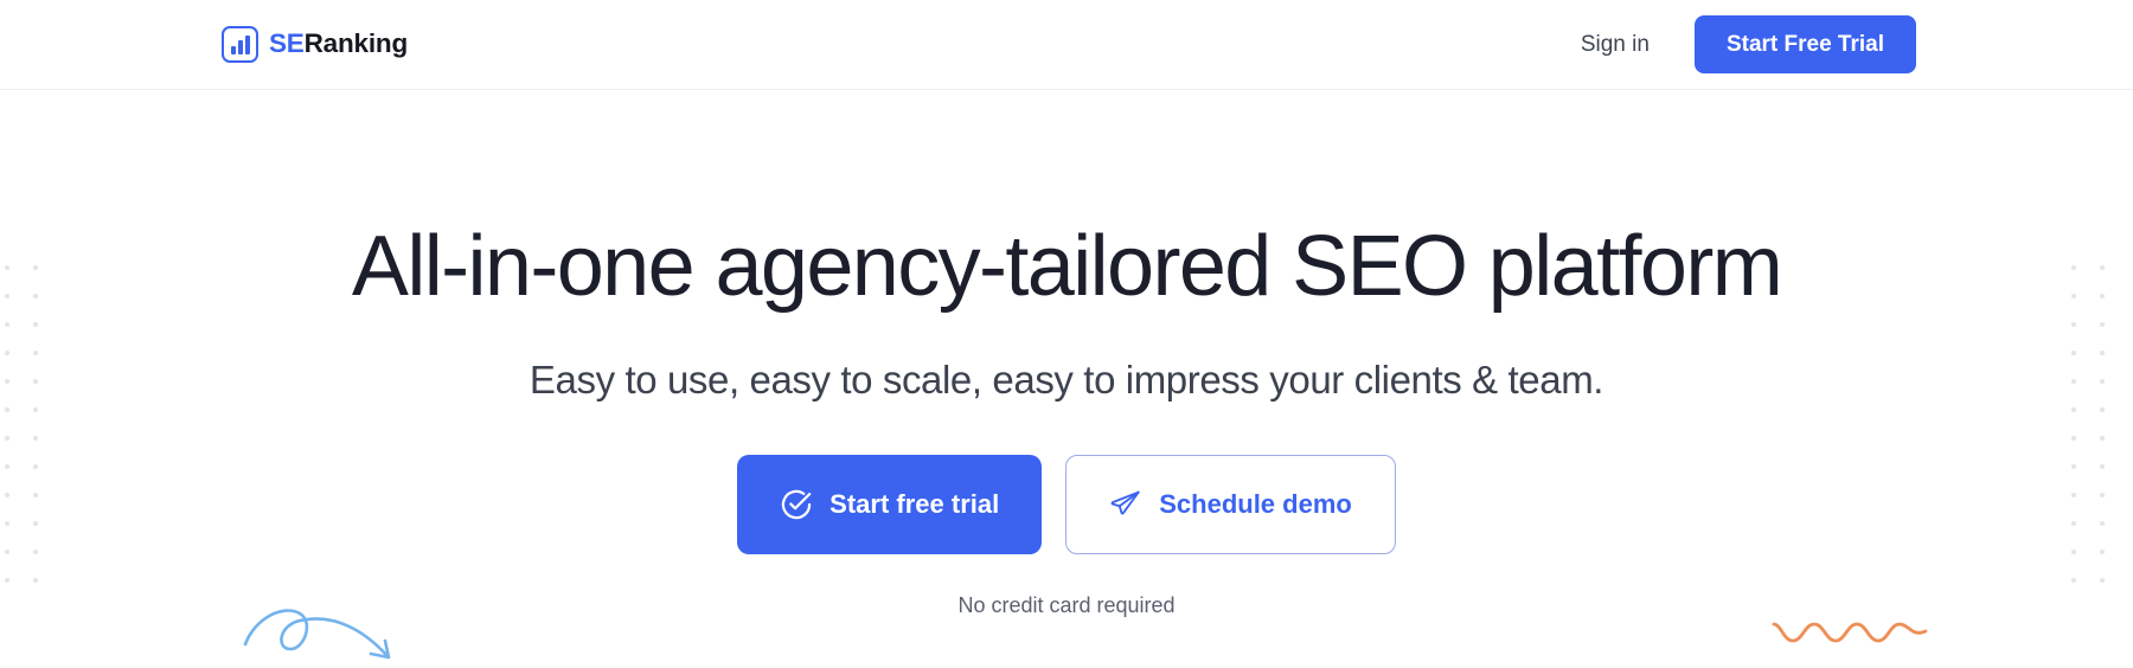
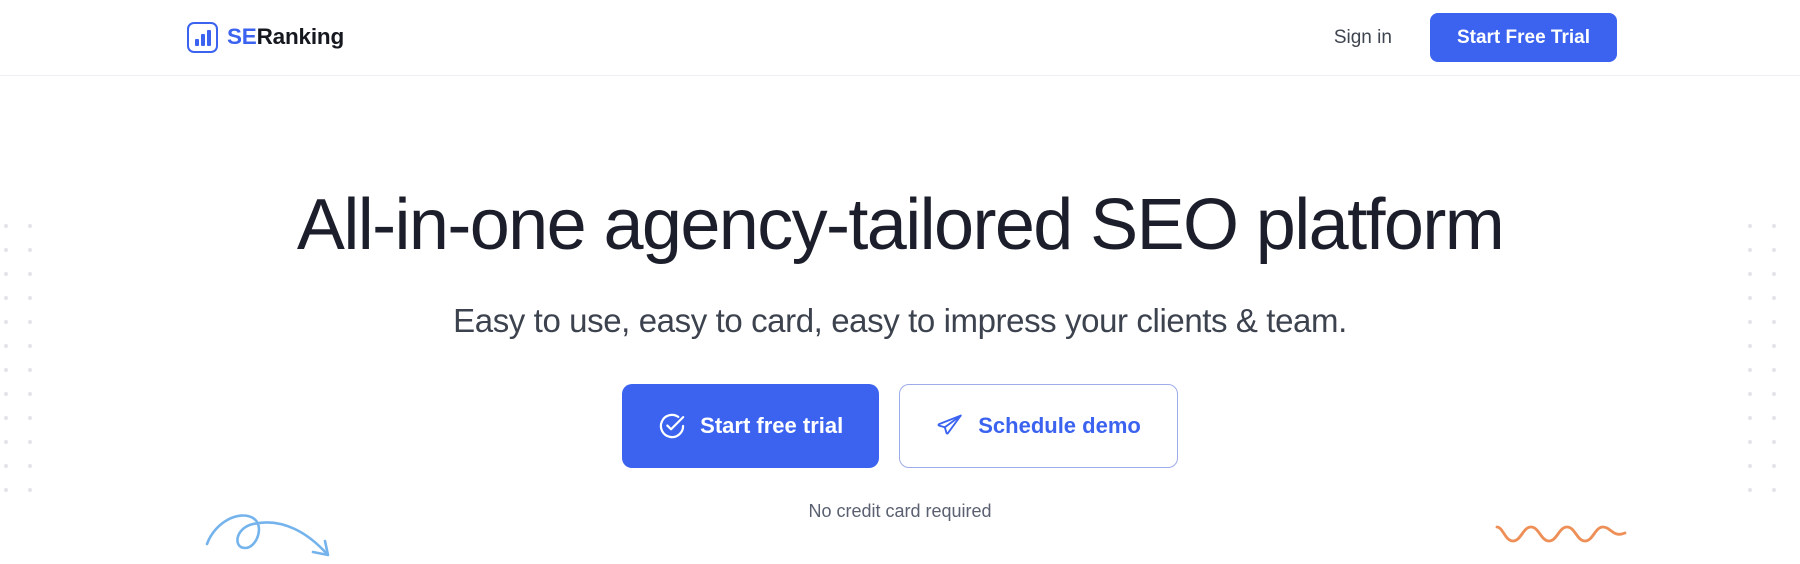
  SERanking
  Sign in
  Start Free Trial
  All-in-one agency-tailored SEO platform
- Easy to use, easy to scale, easy to impress your clients & team.
+ Easy to use, easy to card, easy to impress your clients & team.
  Start free trial
  Schedule demo
  No credit card required
